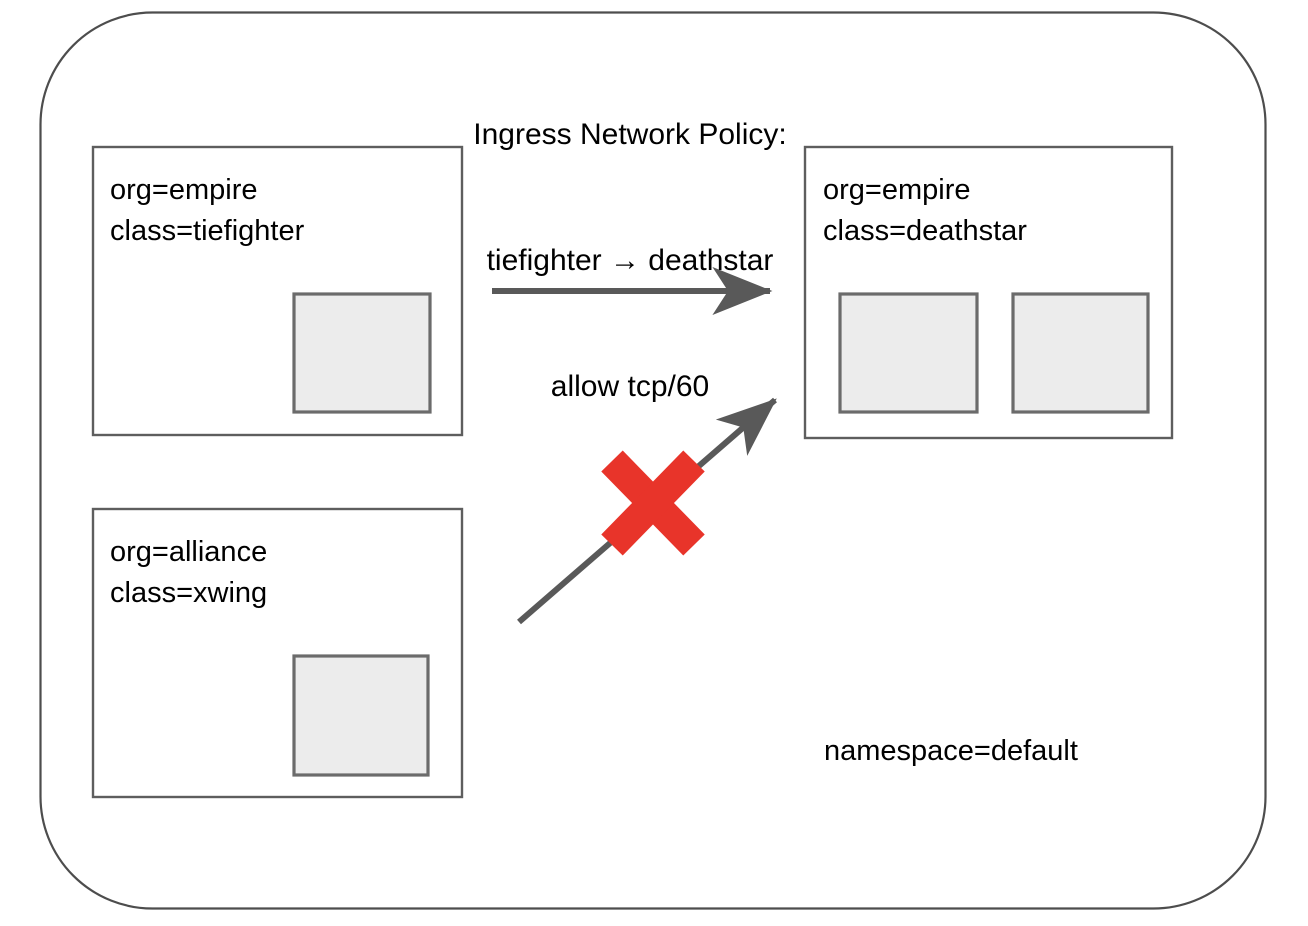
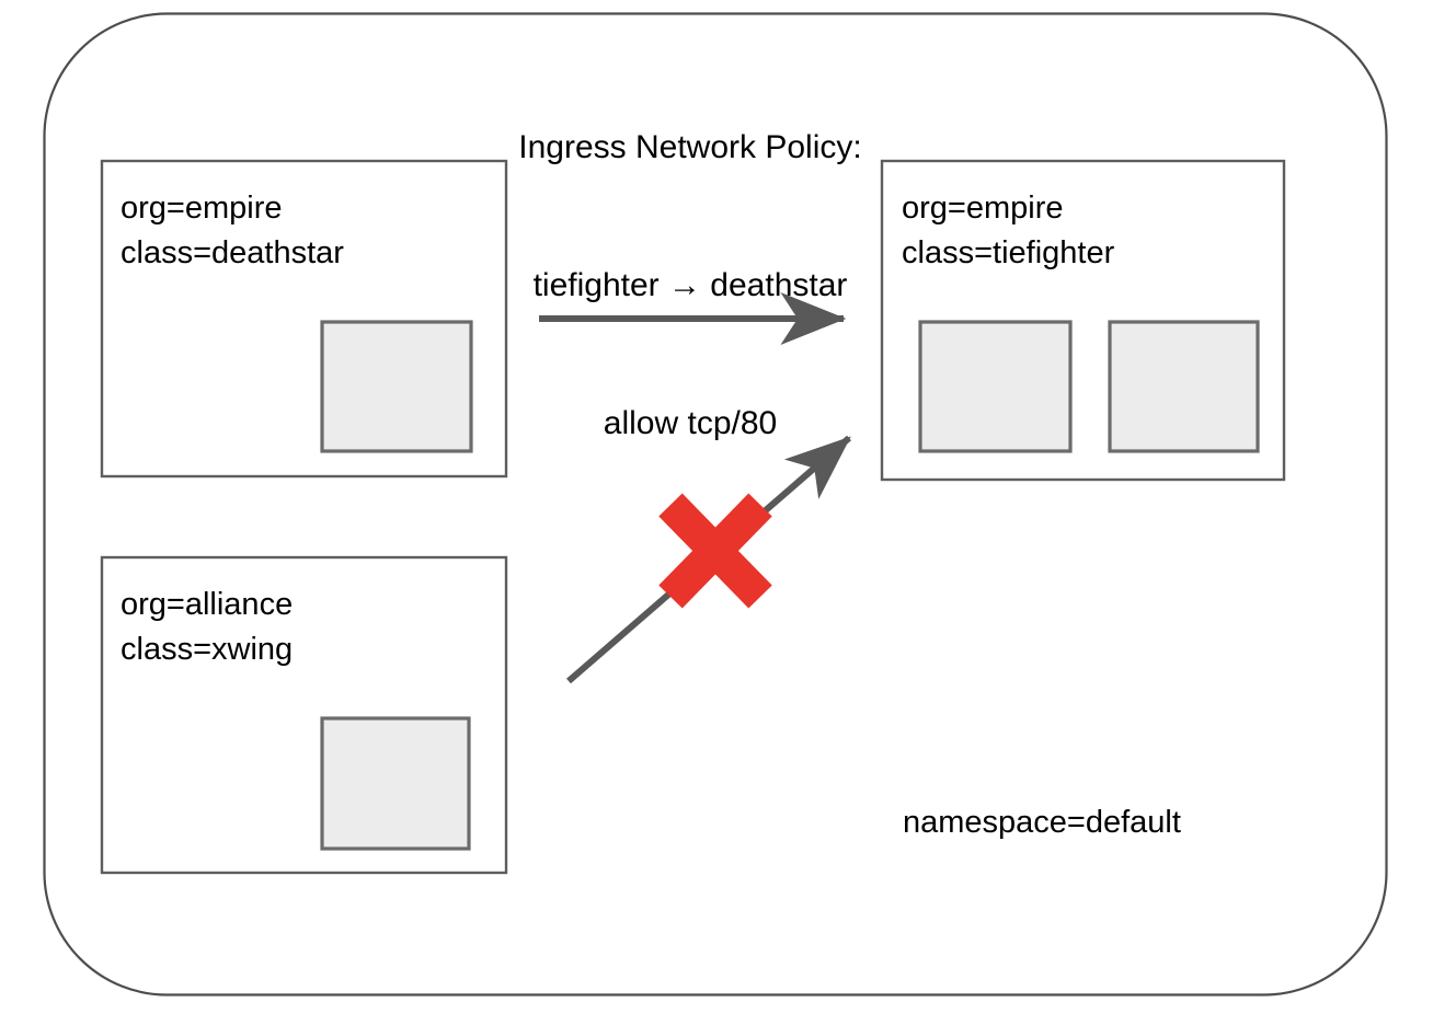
  Ingress Network Policy:
  tiefighter → deathstar
- allow tcp/60
+ allow tcp/80
  org=empire
- class=tiefighter
+ class=deathstar
  org=empire
- class=deathstar
+ class=tiefighter
  org=alliance
  class=xwing
  namespace=default
